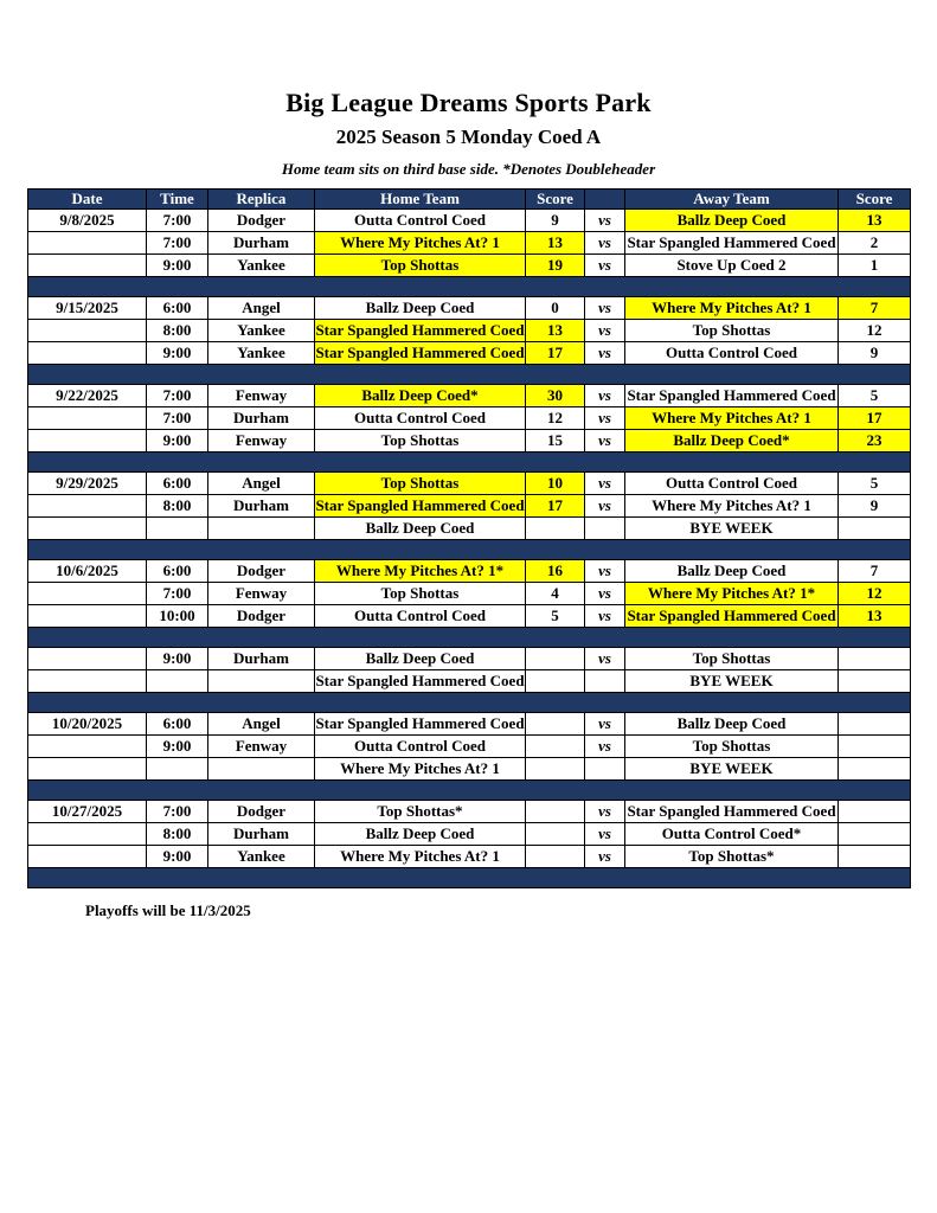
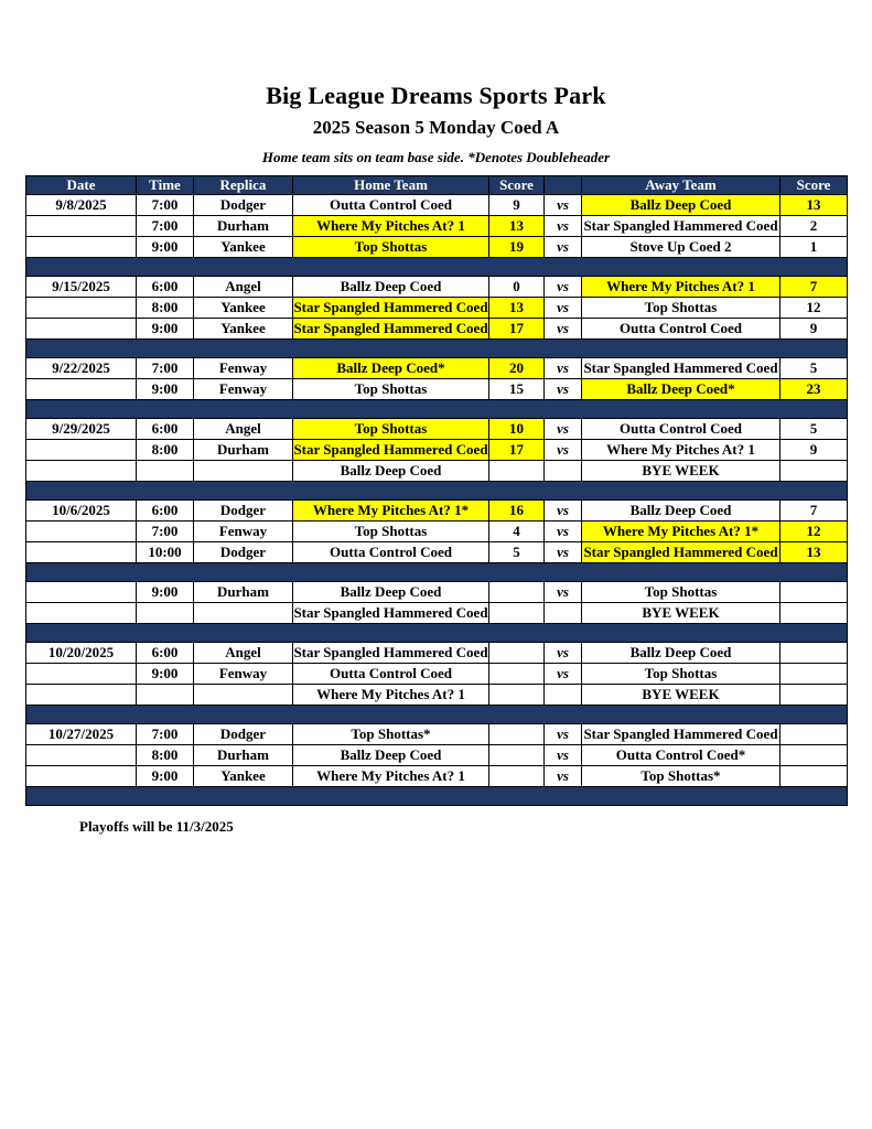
  Big League Dreams Sports Park
  2025 Season 5 Monday Coed A
- Home team sits on third base side. *Denotes Doubleheader
+ Home team sits on team base side. *Denotes Doubleheader
  Date	Time	Replica	Home Team	Score		Away Team	Score
  9/8/2025	7:00	Dodger	Outta Control Coed	9	vs	Ballz Deep Coed	13
  	7:00	Durham	Where My Pitches At? 1	13	vs	Star Spangled Hammered Coed	2
  	9:00	Yankee	Top Shottas	19	vs	Stove Up Coed 2	1
  9/15/2025	6:00	Angel	Ballz Deep Coed	0	vs	Where My Pitches At? 1	7
  	8:00	Yankee	Star Spangled Hammered Coed	13	vs	Top Shottas	12
  	9:00	Yankee	Star Spangled Hammered Coed	17	vs	Outta Control Coed	9
- 9/22/2025	7:00	Fenway	Ballz Deep Coed*	30	vs	Star Spangled Hammered Coed	5
+ 9/22/2025	7:00	Fenway	Ballz Deep Coed*	20	vs	Star Spangled Hammered Coed	5
- 	7:00	Durham	Outta Control Coed	12	vs	Where My Pitches At? 1	17
  	9:00	Fenway	Top Shottas	15	vs	Ballz Deep Coed*	23
  9/29/2025	6:00	Angel	Top Shottas	10	vs	Outta Control Coed	5
  	8:00	Durham	Star Spangled Hammered Coed	17	vs	Where My Pitches At? 1	9
  			Ballz Deep Coed			BYE WEEK
  10/6/2025	6:00	Dodger	Where My Pitches At? 1*	16	vs	Ballz Deep Coed	7
  	7:00	Fenway	Top Shottas	4	vs	Where My Pitches At? 1*	12
  	10:00	Dodger	Outta Control Coed	5	vs	Star Spangled Hammered Coed	13
  	9:00	Durham	Ballz Deep Coed		vs	Top Shottas
  			Star Spangled Hammered Coed			BYE WEEK
  10/20/2025	6:00	Angel	Star Spangled Hammered Coed		vs	Ballz Deep Coed
  	9:00	Fenway	Outta Control Coed		vs	Top Shottas
  			Where My Pitches At? 1			BYE WEEK
  10/27/2025	7:00	Dodger	Top Shottas*		vs	Star Spangled Hammered Coed
  	8:00	Durham	Ballz Deep Coed		vs	Outta Control Coed*
  	9:00	Yankee	Where My Pitches At? 1		vs	Top Shottas*
  Playoffs will be 11/3/2025
